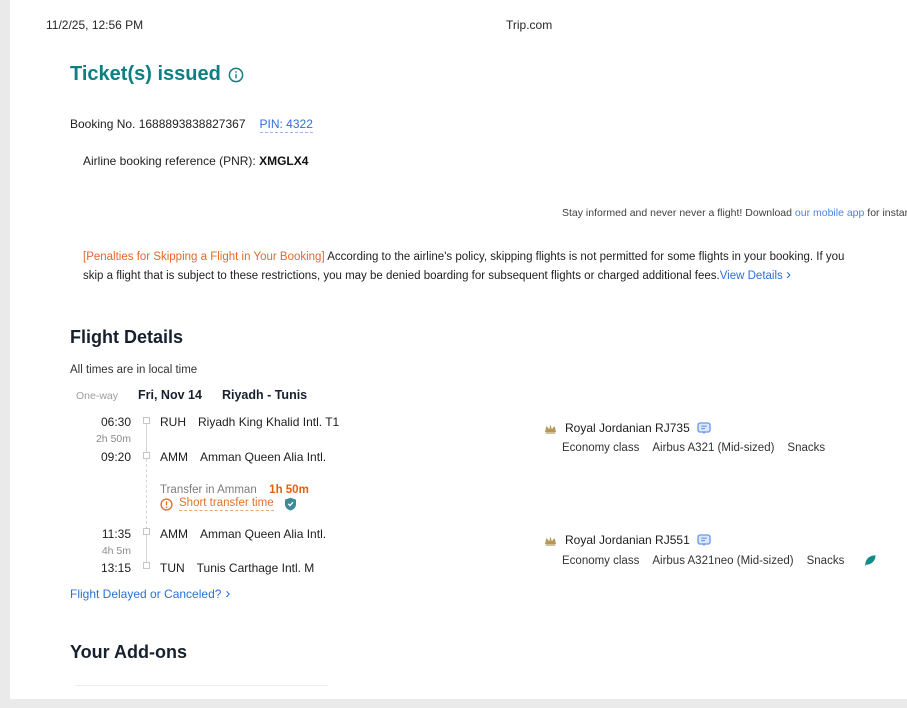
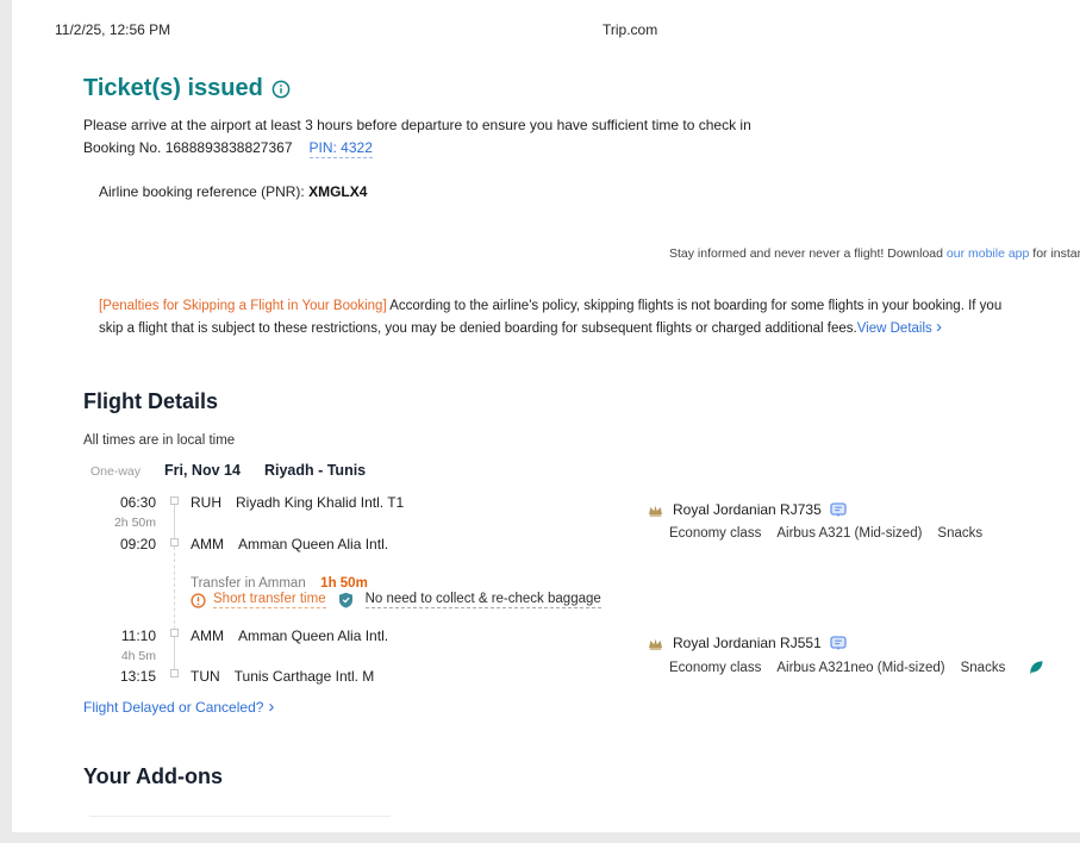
  11/2/25, 12:56 PM
  Trip.com
  Ticket(s) issued
+ Please arrive at the airport at least 3 hours before departure to ensure you have sufficient time to check in
  Booking No. 1688893838827367
  PIN: 4322
  Airline booking reference (PNR): XMGLX4
  Stay informed and never never a flight! Download our mobile app for insta
- [Penalties for Skipping a Flight in Your Booking] According to the airline's policy, skipping flights is not permitted for some flights in your booking. If you skip a flight that is subject to these restrictions, you may be denied boarding for subsequent flights or charged additional fees.View Details ›
+ [Penalties for Skipping a Flight in Your Booking] According to the airline's policy, skipping flights is not boarding for some flights in your booking. If you skip a flight that is subject to these restrictions, you may be denied boarding for subsequent flights or charged additional fees.View Details ›
  Flight Details
  All times are in local time
  One-way
  Fri, Nov 14
  Riyadh - Tunis
  06:30
  2h 50m
  09:20
- 11:35
+ 11:10
  4h 5m
  13:15
  RUH
  Riyadh King Khalid Intl. T1
  AMM
  Amman Queen Alia Intl.
  Transfer in Amman 1h 50m
  Short transfer time
+ No need to collect & re-check baggage
  AMM
  Amman Queen Alia Intl.
  TUN
  Tunis Carthage Intl. M
  Royal Jordanian RJ735
  Economy class
  Airbus A321 (Mid-sized)
  Snacks
  Royal Jordanian RJ551
  Economy class
  Airbus A321neo (Mid-sized)
  Snacks
  Flight Delayed or Canceled?
  ›
  Your Add-ons
